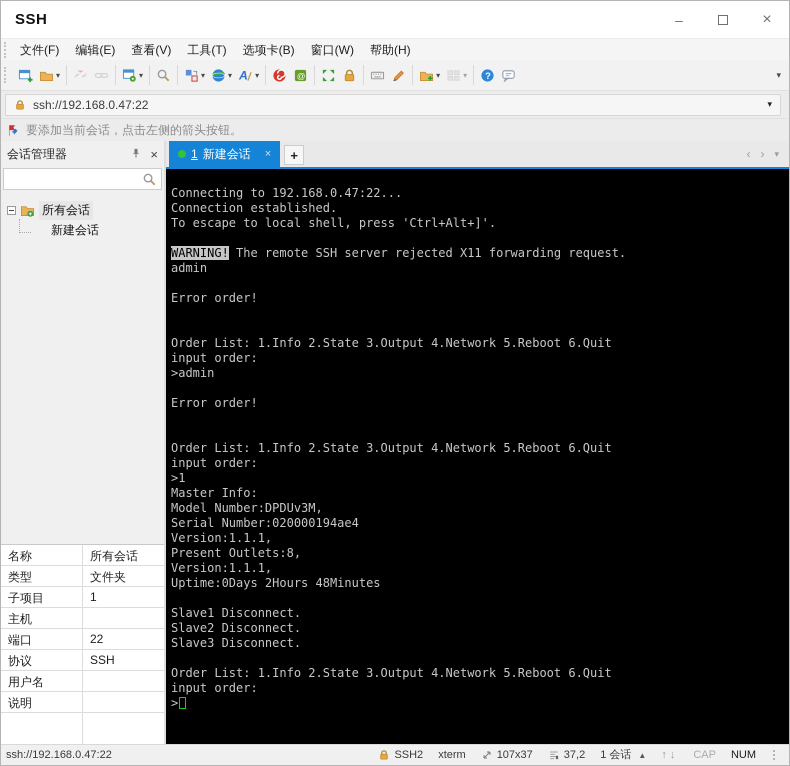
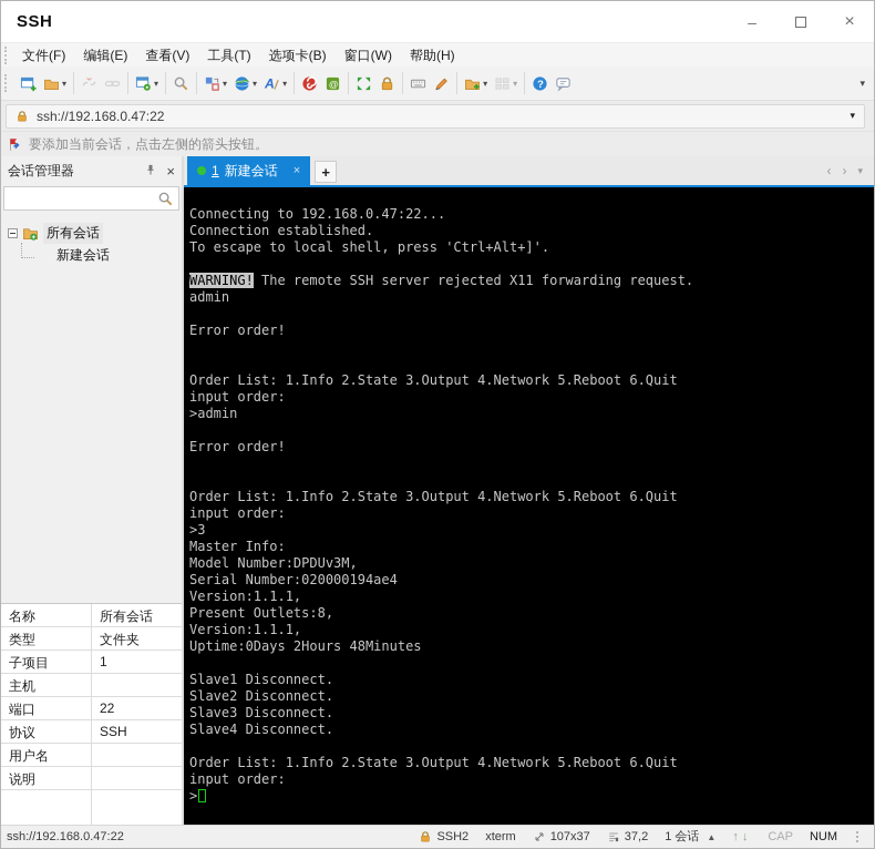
  SSH
  –
  ×
  文件(F)
  编辑(E)
  查看(V)
  工具(T)
  选项卡(B)
  窗口(W)
  帮助(H)
  ▾
  ▾
  ▾
  ▾
  A
  ▾
  @
  ▾
  ▾
  ?
  ▾
  ssh://192.168.0.47:22
  ▾
  要添加当前会话，点击左侧的箭头按钮。
  会话管理器
  ×
  所有会话
  新建会话
  名称
  所有会话
  类型
  文件夹
  子项目
  1
  主机
  端口
  22
  协议
  SSH
  用户名
  说明
  1
  新建会话
  ×
  +
  ‹
  ›
  ▾
  Connecting to 192.168.0.47:22...
  Connection established.
  To escape to local shell, press 'Ctrl+Alt+]'.
  WARNING! The remote SSH server rejected X11 forwarding request.
  admin
  Error order!
  Order List: 1.Info 2.State 3.Output 4.Network 5.Reboot 6.Quit
  input order:
  >admin
  Error order!
  Order List: 1.Info 2.State 3.Output 4.Network 5.Reboot 6.Quit
  input order:
- >1
+ >3
  Master Info:
  Model Number:DPDUv3M,
  Serial Number:020000194ae4
  Version:1.1.1,
  Present Outlets:8,
  Version:1.1.1,
  Uptime:0Days 2Hours 48Minutes
  Slave1 Disconnect.
  Slave2 Disconnect.
  Slave3 Disconnect.
+ Slave4 Disconnect.
  Order List: 1.Info 2.State 3.Output 4.Network 5.Reboot 6.Quit
  input order:
  >
  ssh://192.168.0.47:22
  SSH2
  xterm
  107x37
  37,2
  1 会话
  ▲
  ↑↓
  CAP
  NUM
